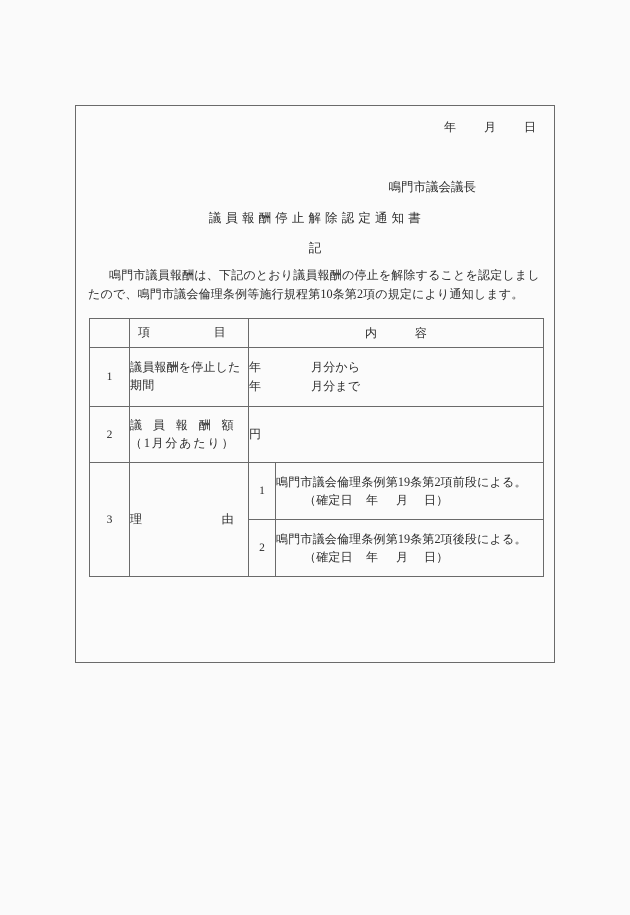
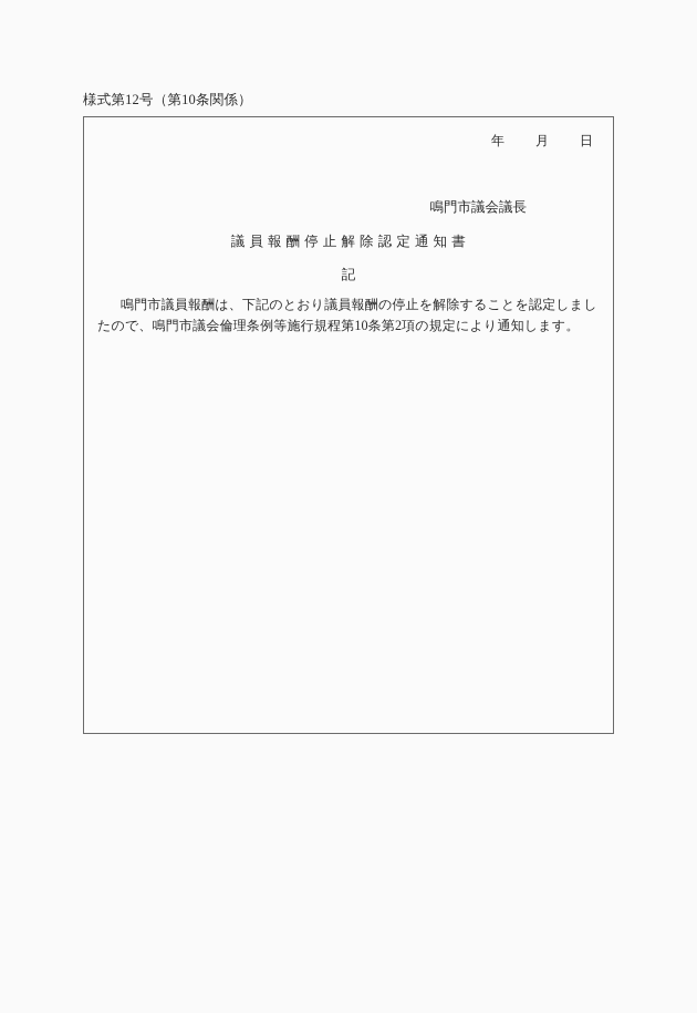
+ 様式第12号（第10条関係）
  年 月 日
  鳴門市議会議長
  議 員 報 酬 停 止 解 除 認 定 通 知 書
  記
  鳴門市議員報酬は、下記のとおり議員報酬の停止を解除することを認定しましたので、鳴門市議会倫理条例等施行規程第10条第2項の規定により通知します。
- 	項目	内容
- 1	議員報酬を停止した 期間	年 月分から 年 月分まで
- 2	議員報酬額 （1月分あたり）	円
- 3	理由	1	鳴門市議会倫理条例第19条第2項前段による。 （確定日 年 月 日）
- 2	鳴門市議会倫理条例第19条第2項後段による。 （確定日 年 月 日）
